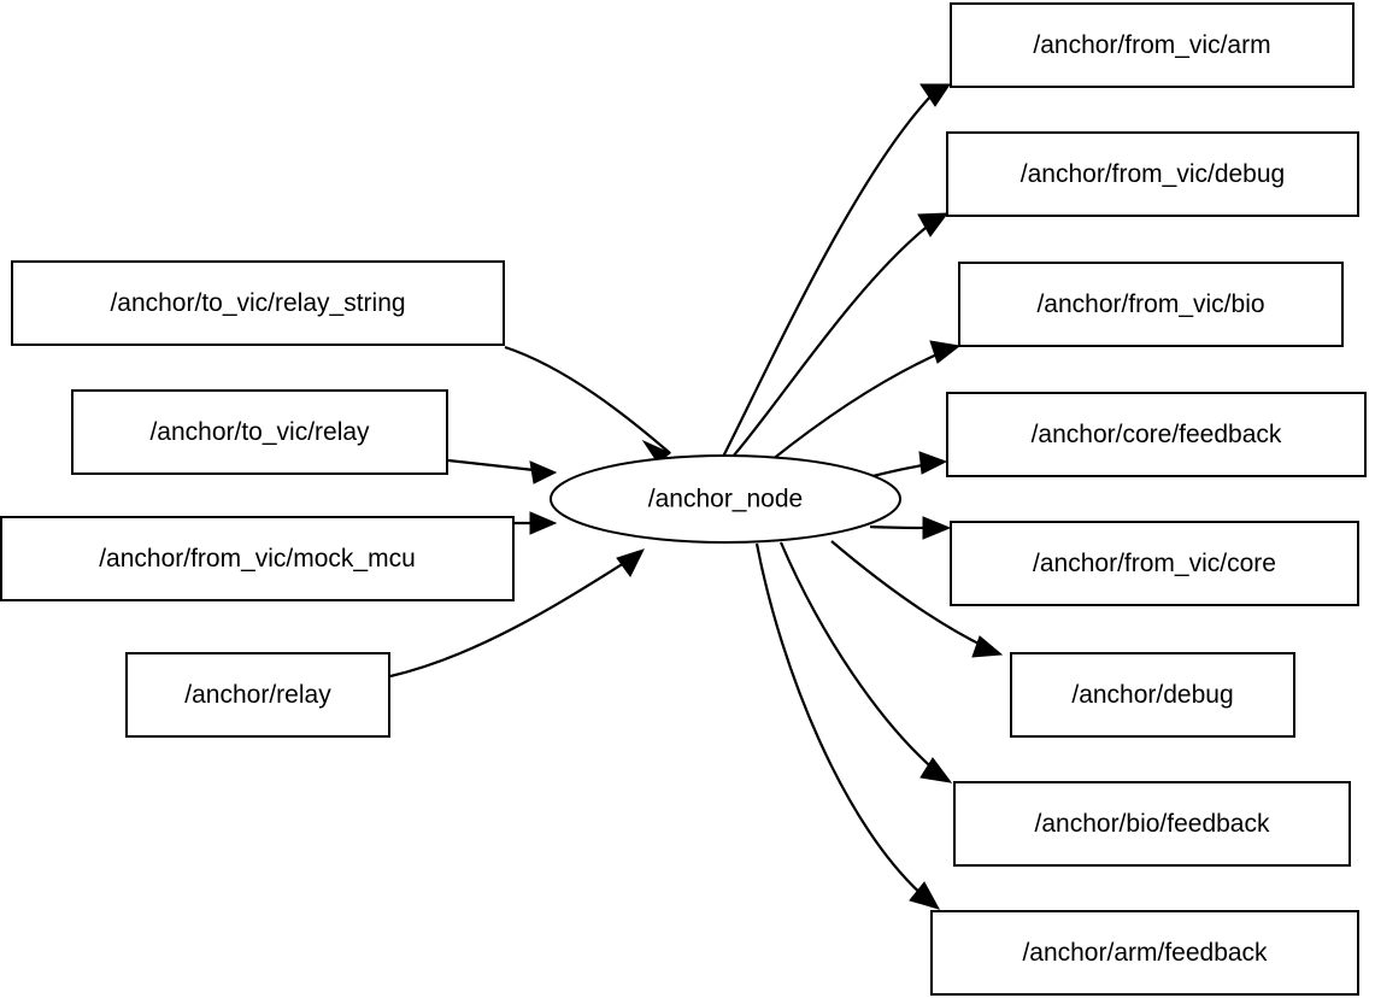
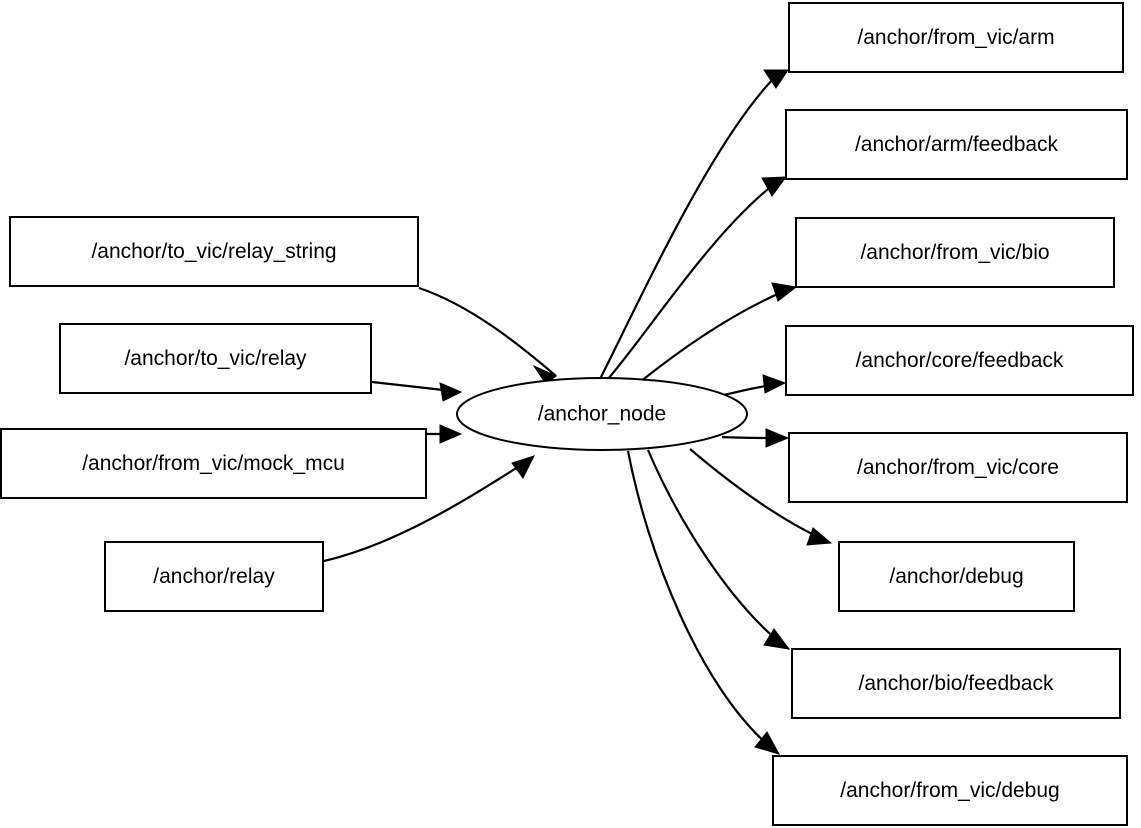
  /anchor/to_vic/relay_string
  /anchor/to_vic/relay
  /anchor/from_vic/mock_mcu
  /anchor/relay
  /anchor/from_vic/arm
- /anchor/from_vic/debug
+ /anchor/arm/feedback
  /anchor/from_vic/bio
  /anchor/core/feedback
  /anchor/from_vic/core
  /anchor/debug
  /anchor/bio/feedback
- /anchor/arm/feedback
+ /anchor/from_vic/debug
  /anchor_node
